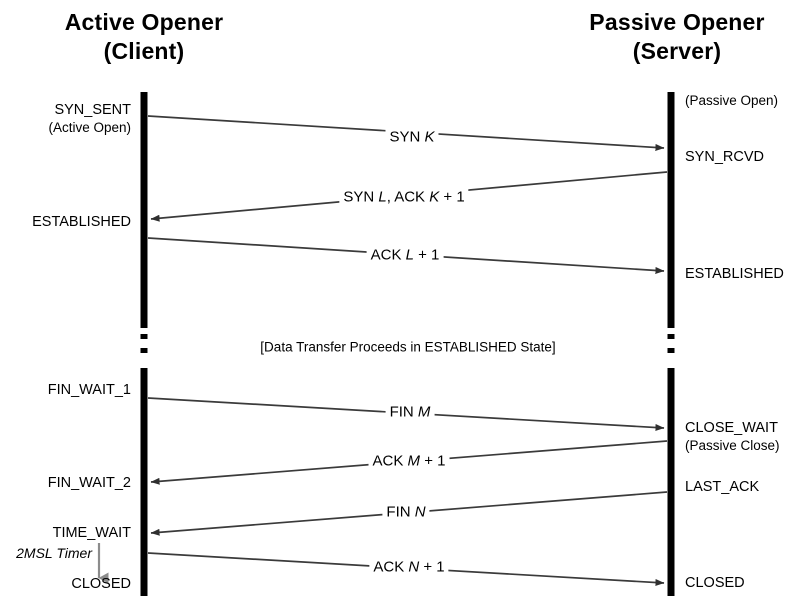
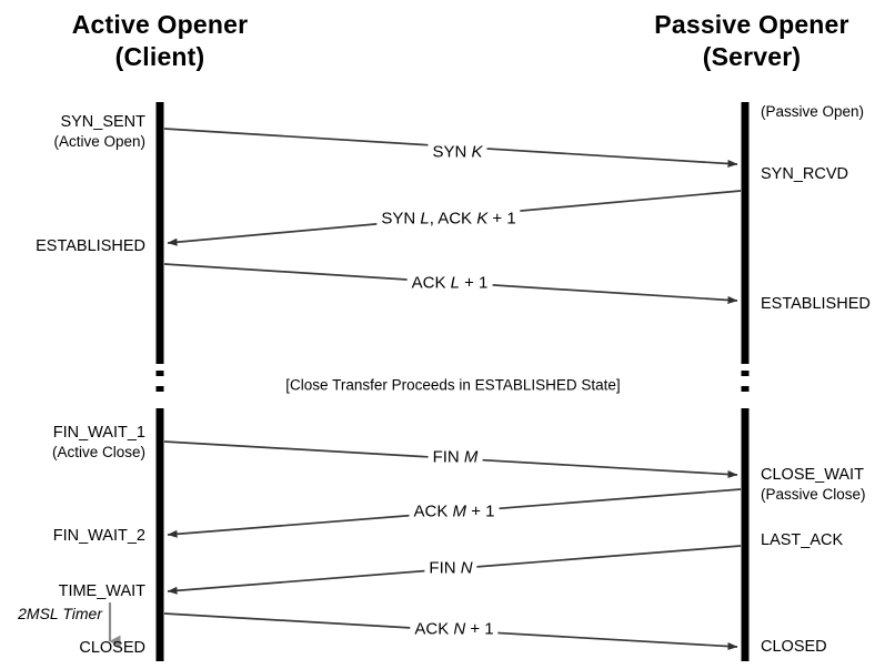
  Active Opener
  (Client)
  Passive Opener
  (Server)
  SYN_SENT
  (Active Open)
  ESTABLISHED
  FIN_WAIT_1
+ (Active Close)
  FIN_WAIT_2
  TIME_WAIT
  CLOSED
  2MSL Timer
  (Passive Open)
  SYN_RCVD
  ESTABLISHED
  CLOSE_WAIT
  (Passive Close)
  LAST_ACK
  CLOSED
  SYN K
  SYN L, ACK K + 1
  ACK L + 1
  FIN M
  ACK M + 1
  FIN N
  ACK N + 1
- [Data Transfer Proceeds in ESTABLISHED State]
+ [Close Transfer Proceeds in ESTABLISHED State]
